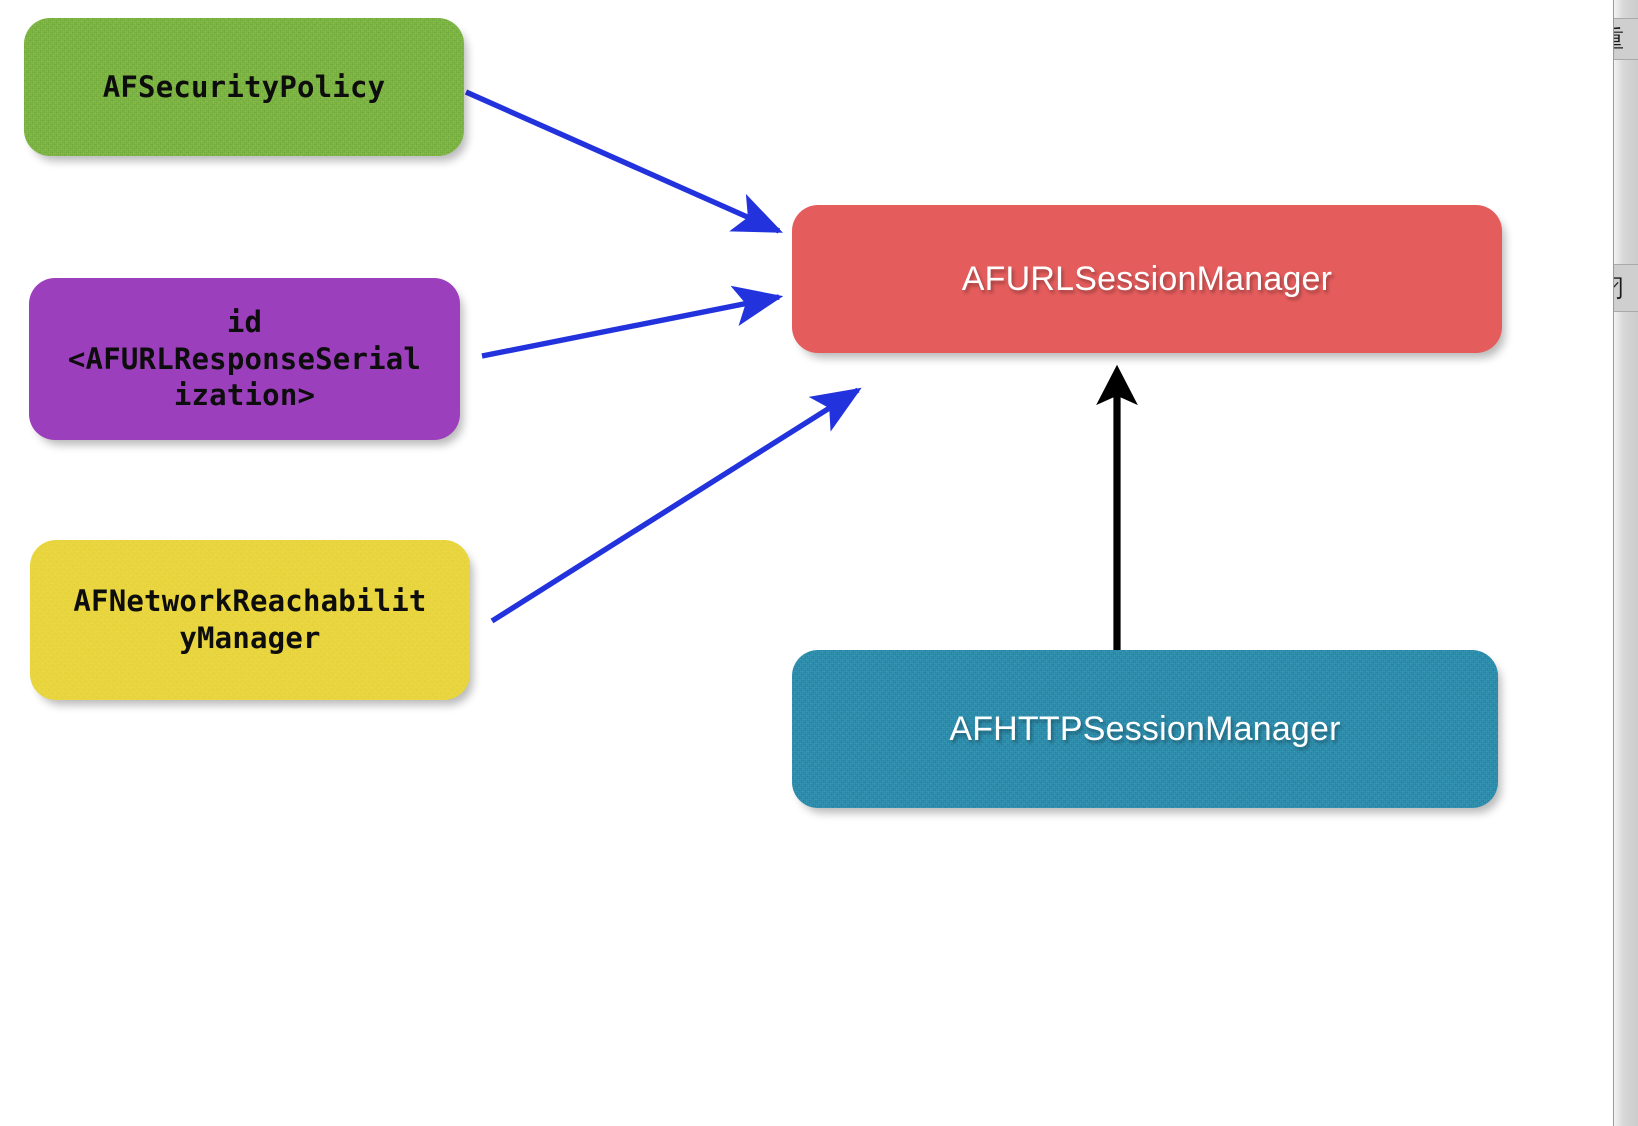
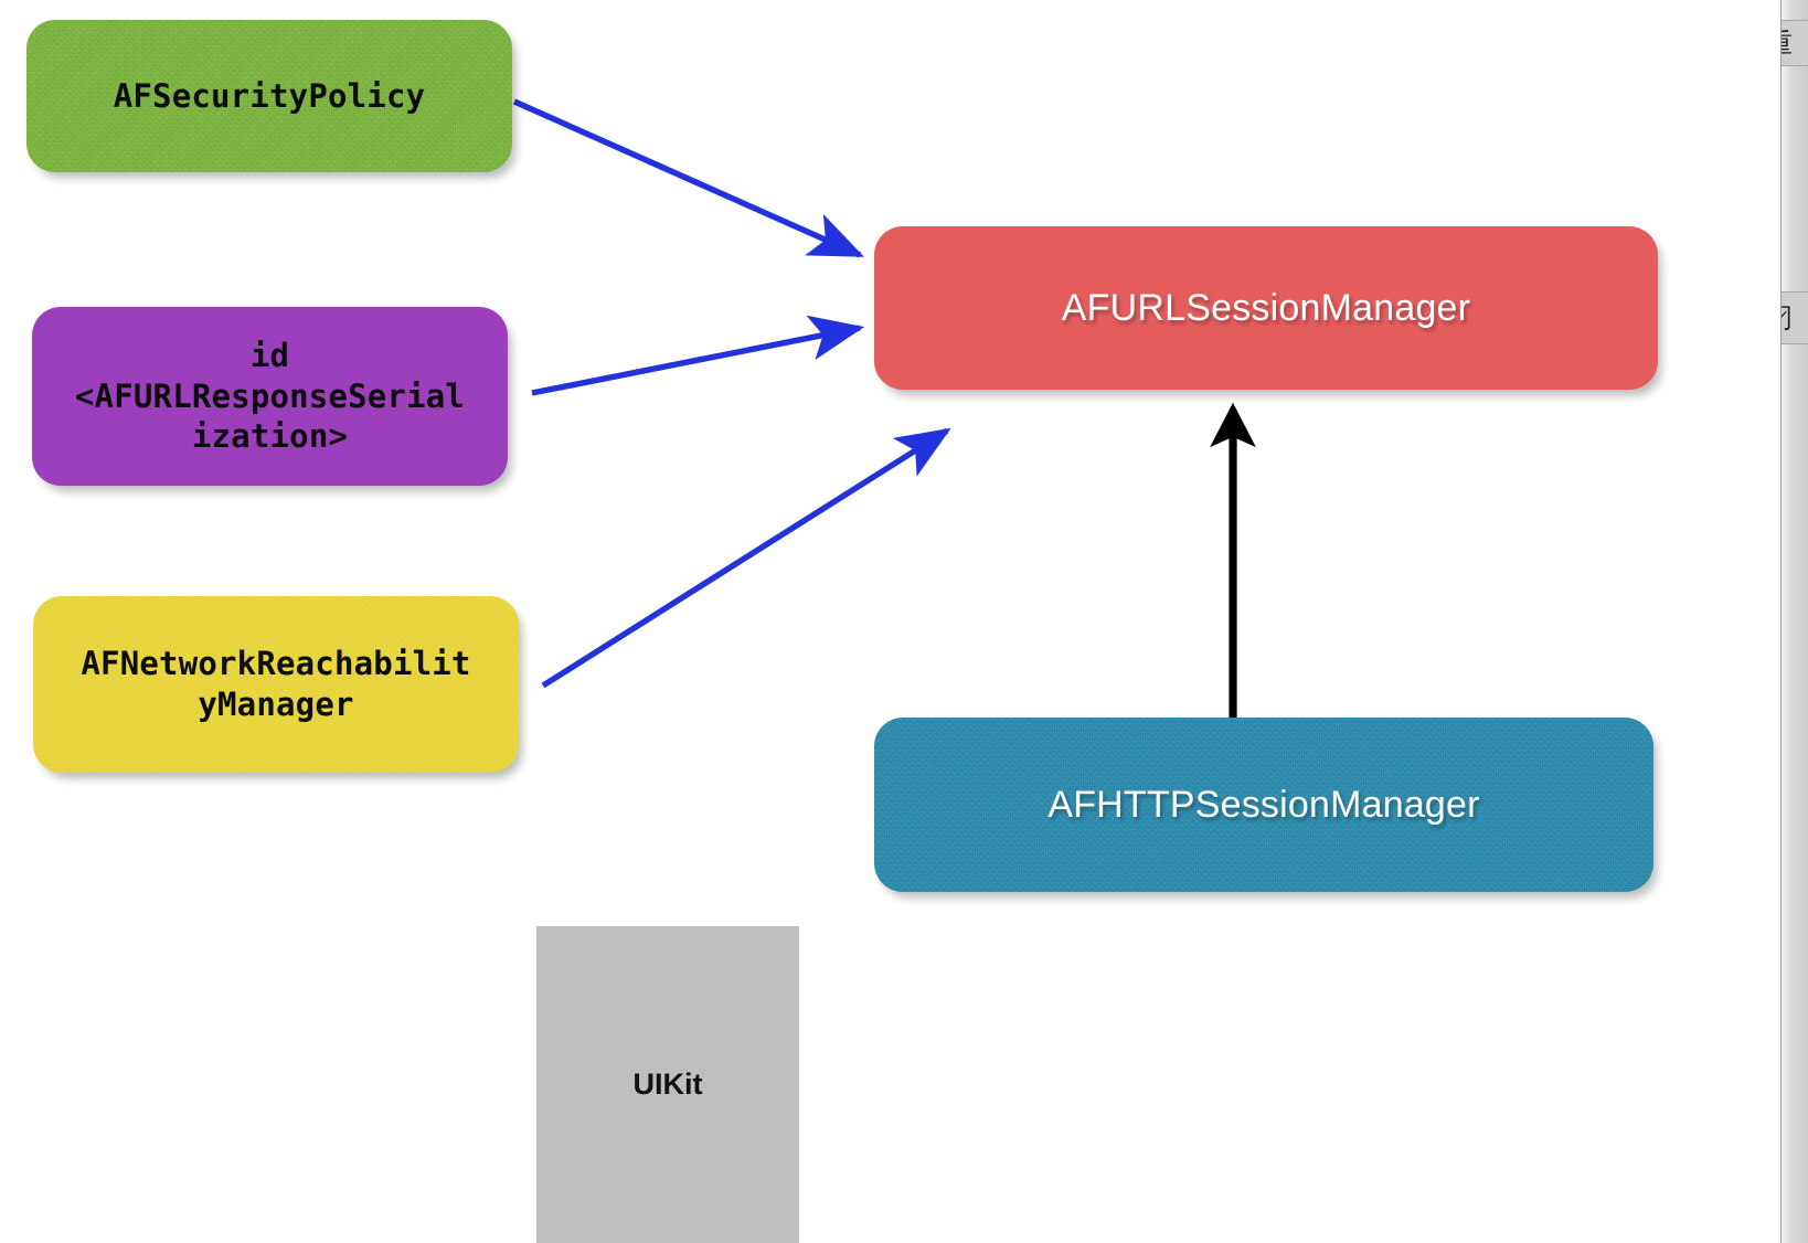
  AFSecurityPolicy
  id
  <AFURLResponseSerial
  ization>
  AFNetworkReachabilit
  yManager
  AFURLSessionManager
  AFHTTPSessionManager
+ UIKit
